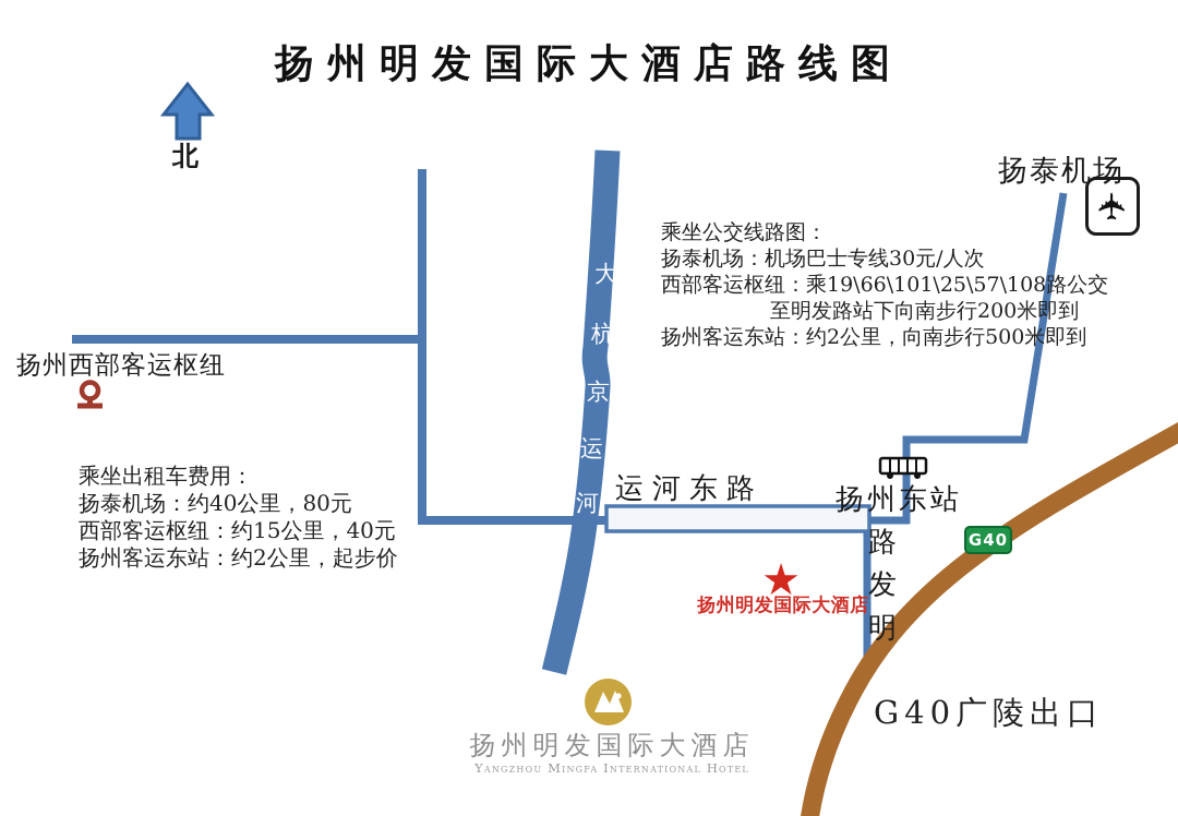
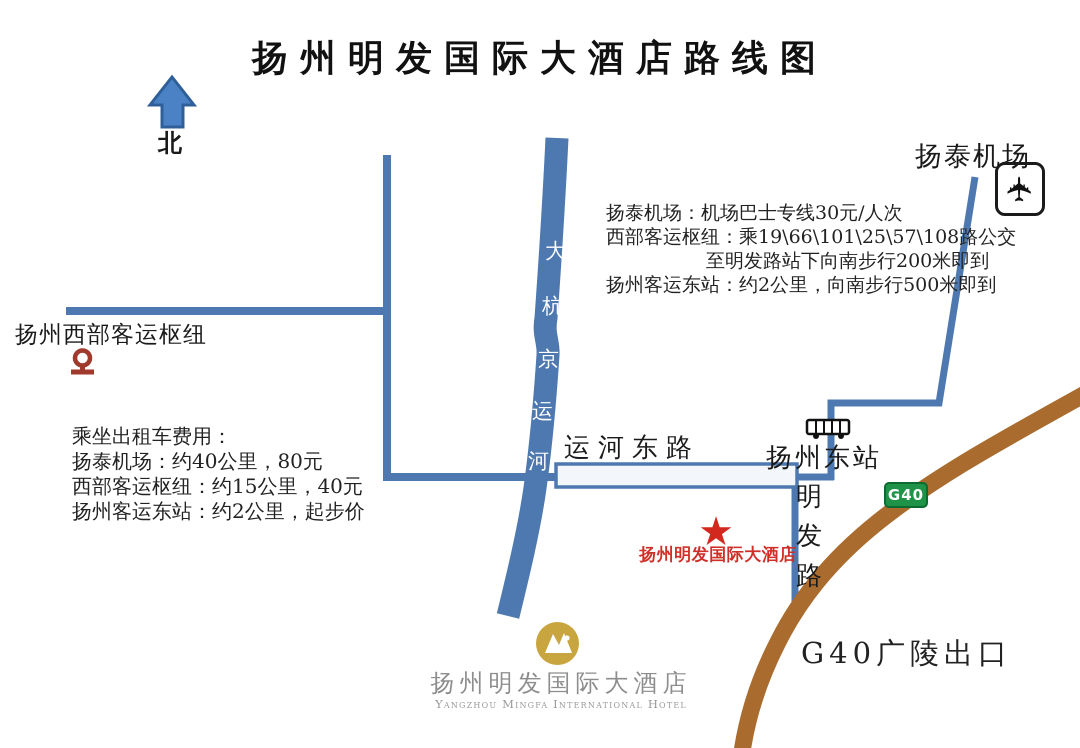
  扬州明发国际大酒店路线图
  北
  扬泰机场
  扬州西部客运枢纽
  扬州东站
  运河东路
- 路
+ 明
  发
- 明
+ 路
  大
  杭
  京
  运
  河
  G40
  G40广陵出口
  ★
  扬州明发国际大酒店
- 乘坐公交线路图：
  扬泰机场：机场巴士专线30元/人次
  西部客运枢纽：乘19\66\101\25\57\108路公交
  至明发路站下向南步行200米即到
  扬州客运东站：约2公里，向南步行500米即到
  乘坐出租车费用：
  扬泰机场：约40公里，80元
  西部客运枢纽：约15公里，40元
  扬州客运东站：约2公里，起步价
  扬州明发国际大酒店
  Yangzhou Mingfa International Hotel
